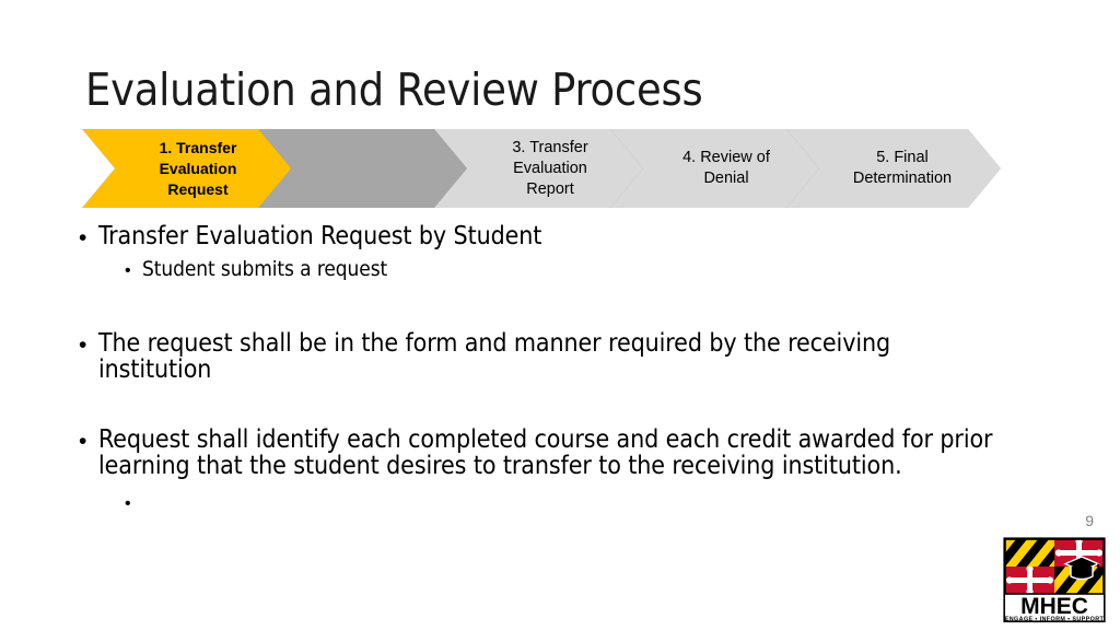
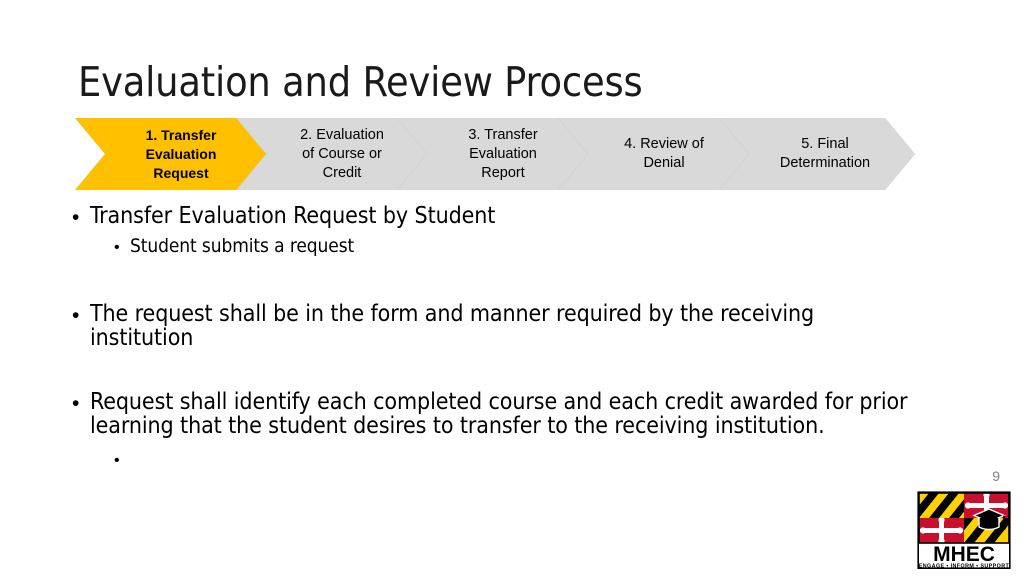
  Evaluation and Review Process
  1. Transfer
  Evaluation
  Request
+ 2. Evaluation
+ of Course or
+ Credit
  3. Transfer
  Evaluation
  Report
  4. Review of
  Denial
  5. Final
  Determination
  •
  Transfer Evaluation Request by Student
  •
  Student submits a request
  •
  The request shall be in the form and manner required by the receiving institution
  •
  Request shall identify each completed course and each credit awarded for prior learning that the student desires to transfer to the receiving institution.
  •
  9
  MHEC
